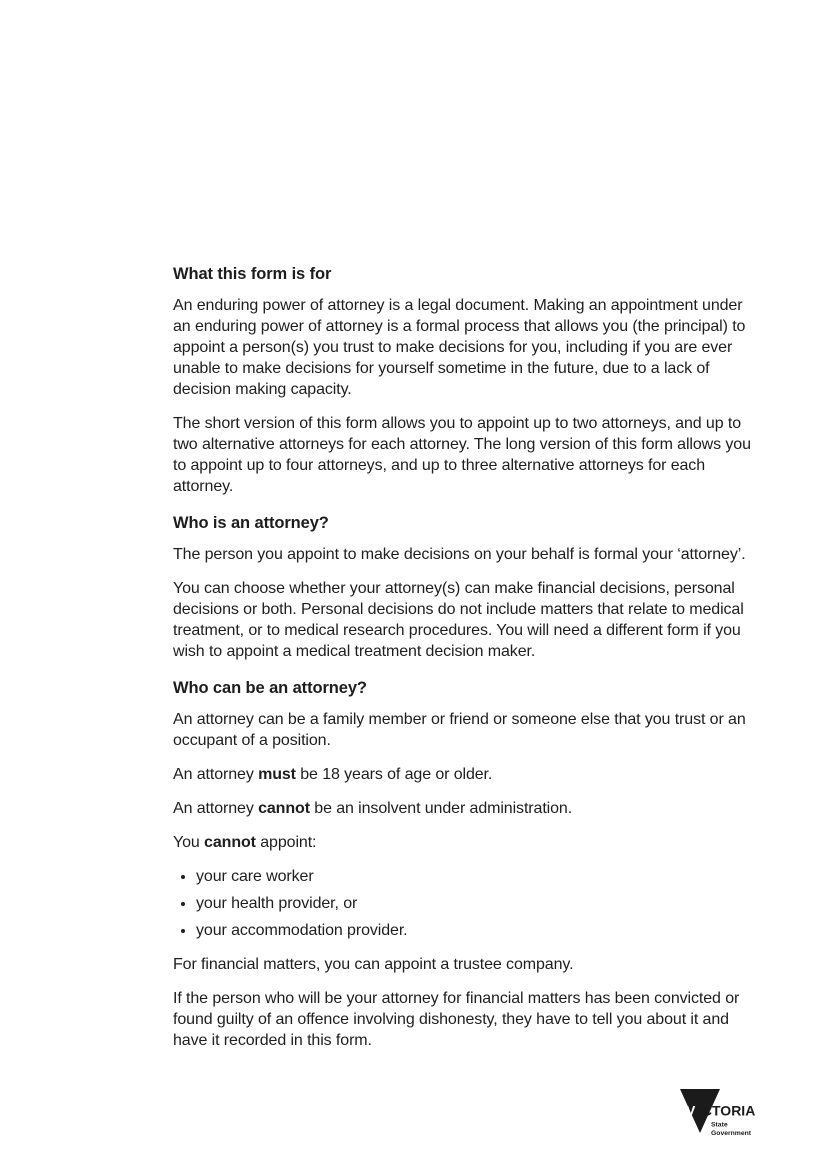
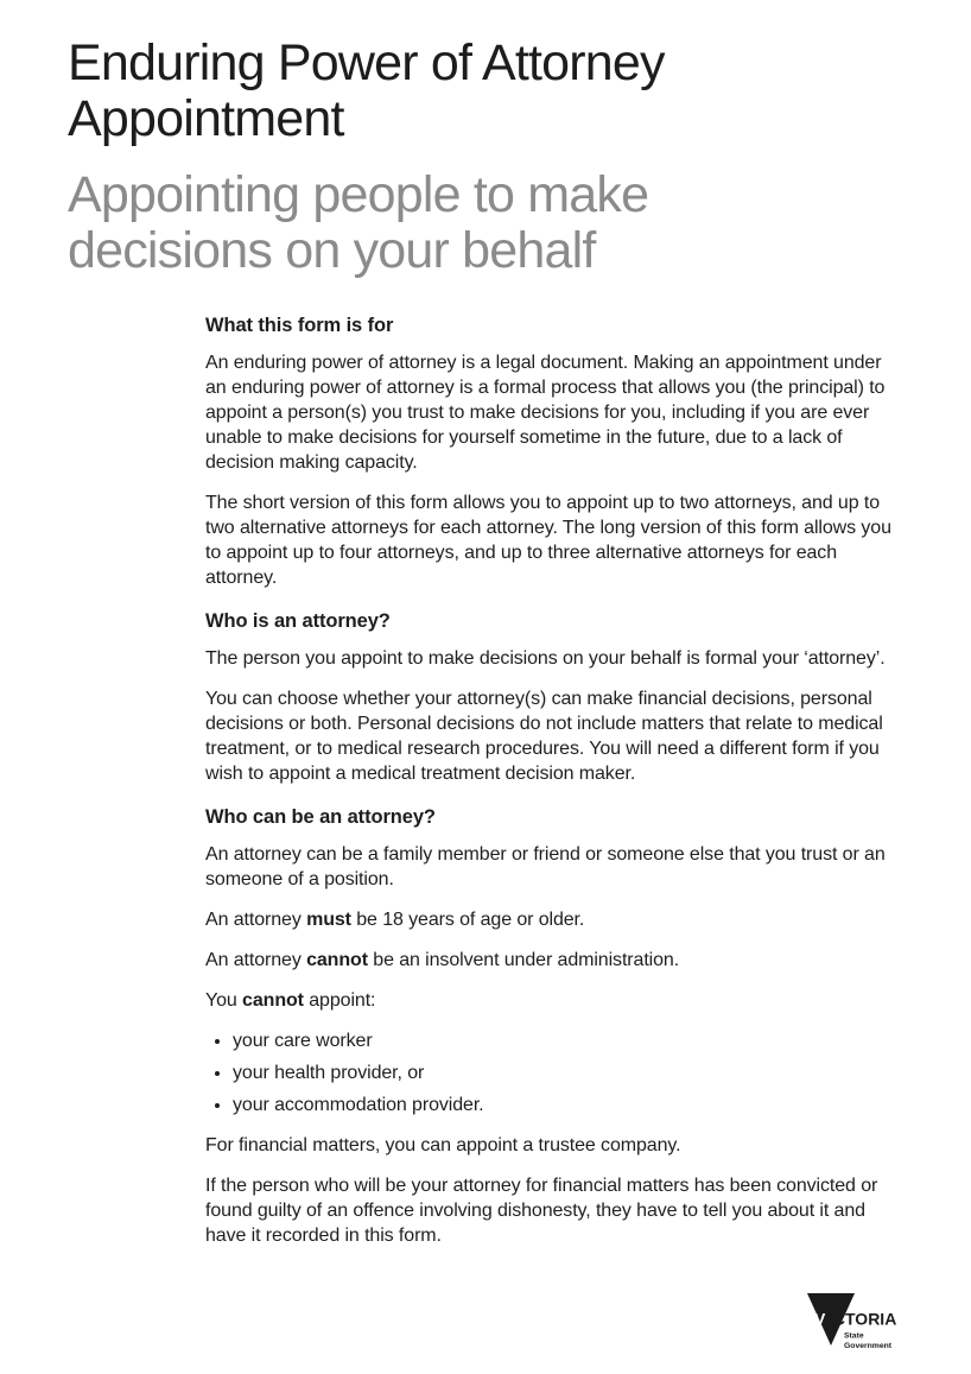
+ Enduring Power of Attorney
+ Appointment
+ Appointing people to make
+ decisions on your behalf
  What this form is for
  An enduring power of attorney is a legal document. Making an appointment under an enduring power of attorney is a formal process that allows you (the principal) to appoint a person(s) you trust to make decisions for you, including if you are ever unable to make decisions for yourself sometime in the future, due to a lack of decision making capacity.
  The short version of this form allows you to appoint up to two attorneys, and up to two alternative attorneys for each attorney. The long version of this form allows you to appoint up to four attorneys, and up to three alternative attorneys for each attorney.
  Who is an attorney?
  The person you appoint to make decisions on your behalf is formal your ‘attorney’.
  You can choose whether your attorney(s) can make financial decisions, personal decisions or both. Personal decisions do not include matters that relate to medical treatment, or to medical research procedures. You will need a different form if you wish to appoint a medical treatment decision maker.
  Who can be an attorney?
- An attorney can be a family member or friend or someone else that you trust or an occupant of a position.
+ An attorney can be a family member or friend or someone else that you trust or an someone of a position.
  An attorney must be 18 years of age or older.
  An attorney cannot be an insolvent under administration.
  You cannot appoint:
  your care worker
  your health provider, or
  your accommodation provider.
  For financial matters, you can appoint a trustee company.
  If the person who will be your attorney for financial matters has been convicted or found guilty of an offence involving dishonesty, they have to tell you about it and have it recorded in this form.
  V
  ICTORIA
